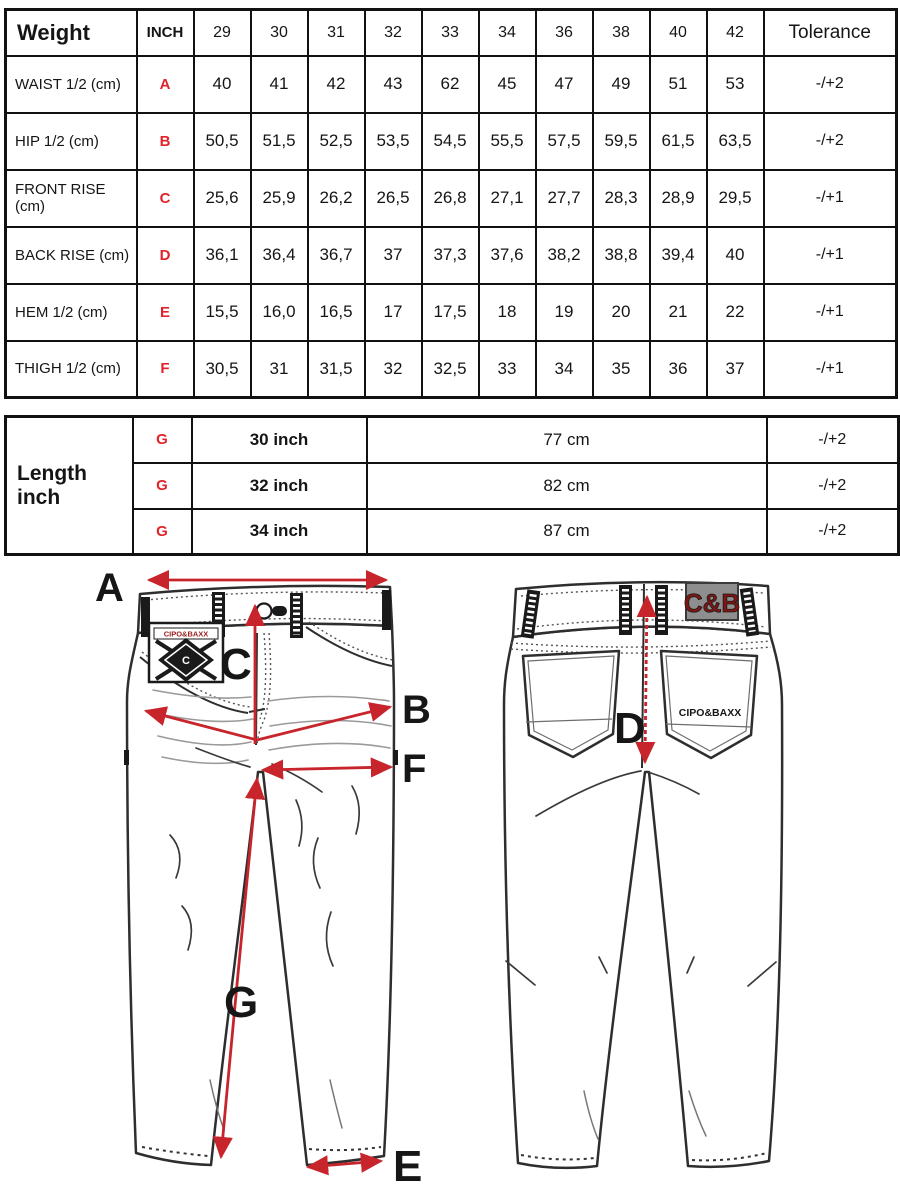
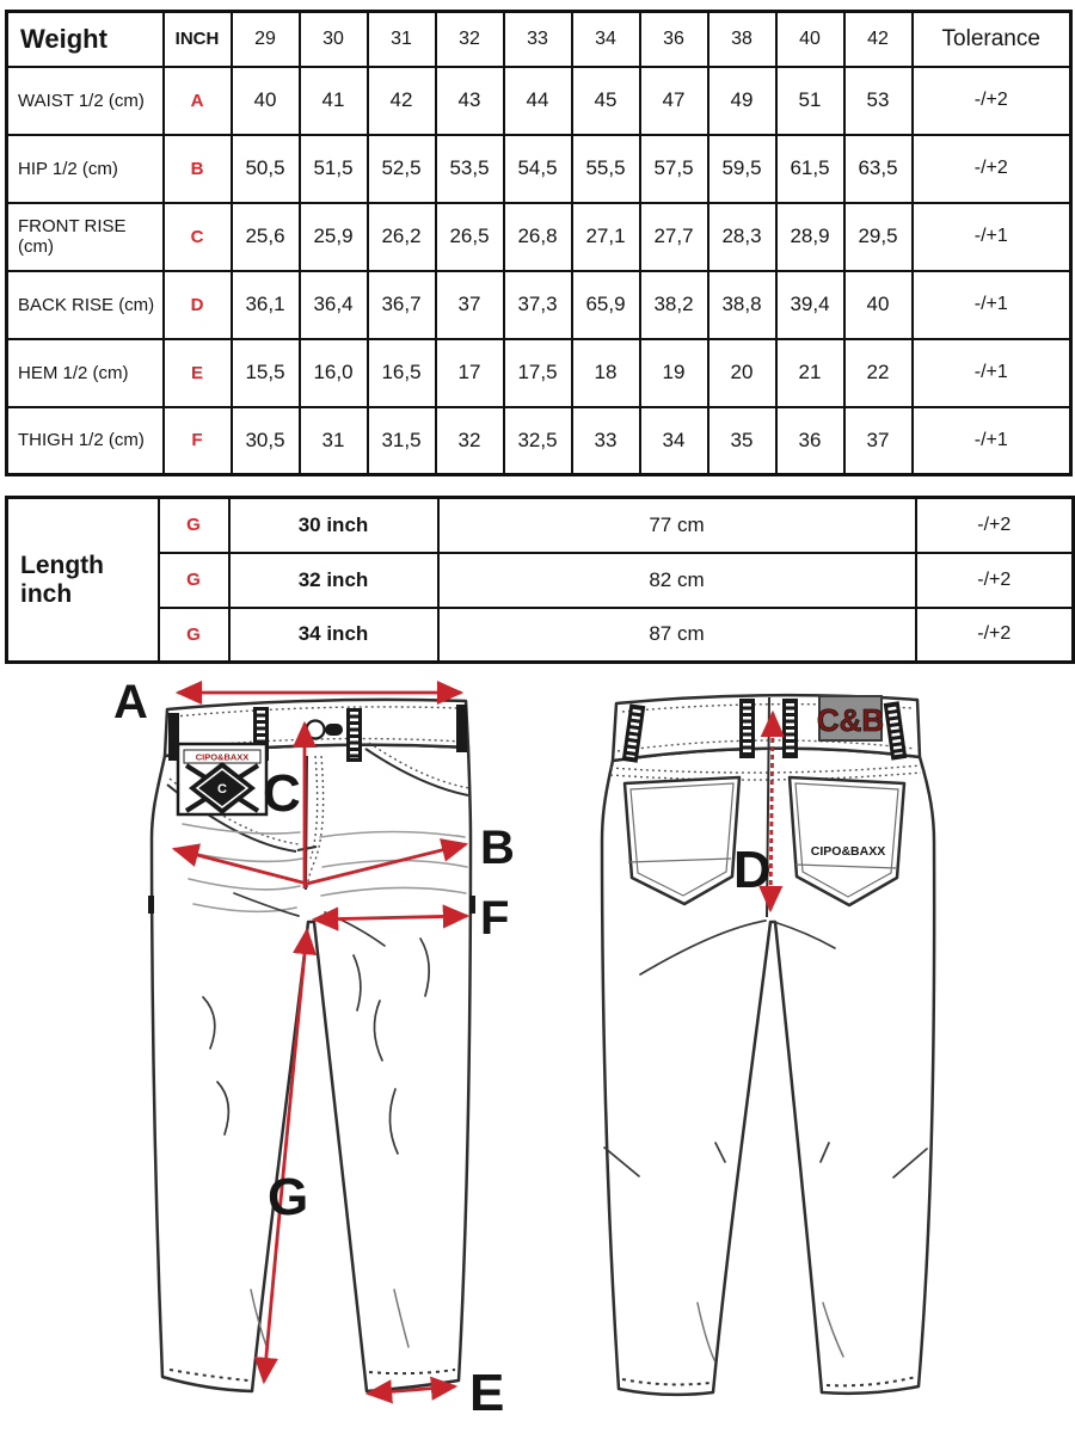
  Weight	INCH	29	30	31	32	33	34	36	38	40	42	Tolerance
- WAIST 1/2 (cm)	A	40	41	42	43	62	45	47	49	51	53	-/+2
+ WAIST 1/2 (cm)	A	40	41	42	43	44	45	47	49	51	53	-/+2
  HIP 1/2 (cm)	B	50,5	51,5	52,5	53,5	54,5	55,5	57,5	59,5	61,5	63,5	-/+2
  FRONT RISE (cm)	C	25,6	25,9	26,2	26,5	26,8	27,1	27,7	28,3	28,9	29,5	-/+1
- BACK RISE (cm)	D	36,1	36,4	36,7	37	37,3	37,6	38,2	38,8	39,4	40	-/+1
+ BACK RISE (cm)	D	36,1	36,4	36,7	37	37,3	65,9	38,2	38,8	39,4	40	-/+1
  HEM 1/2 (cm)	E	15,5	16,0	16,5	17	17,5	18	19	20	21	22	-/+1
  THIGH 1/2 (cm)	F	30,5	31	31,5	32	32,5	33	34	35	36	37	-/+1
  Length inch	G	30 inch	77 cm	-/+2
  G	32 inch	82 cm	-/+2
  G	34 inch	87 cm	-/+2
  CIPO&BAXX
  C
  C&B
  CIPO&BAXX
  A
  C
  B
  F
  G
  E
  D
